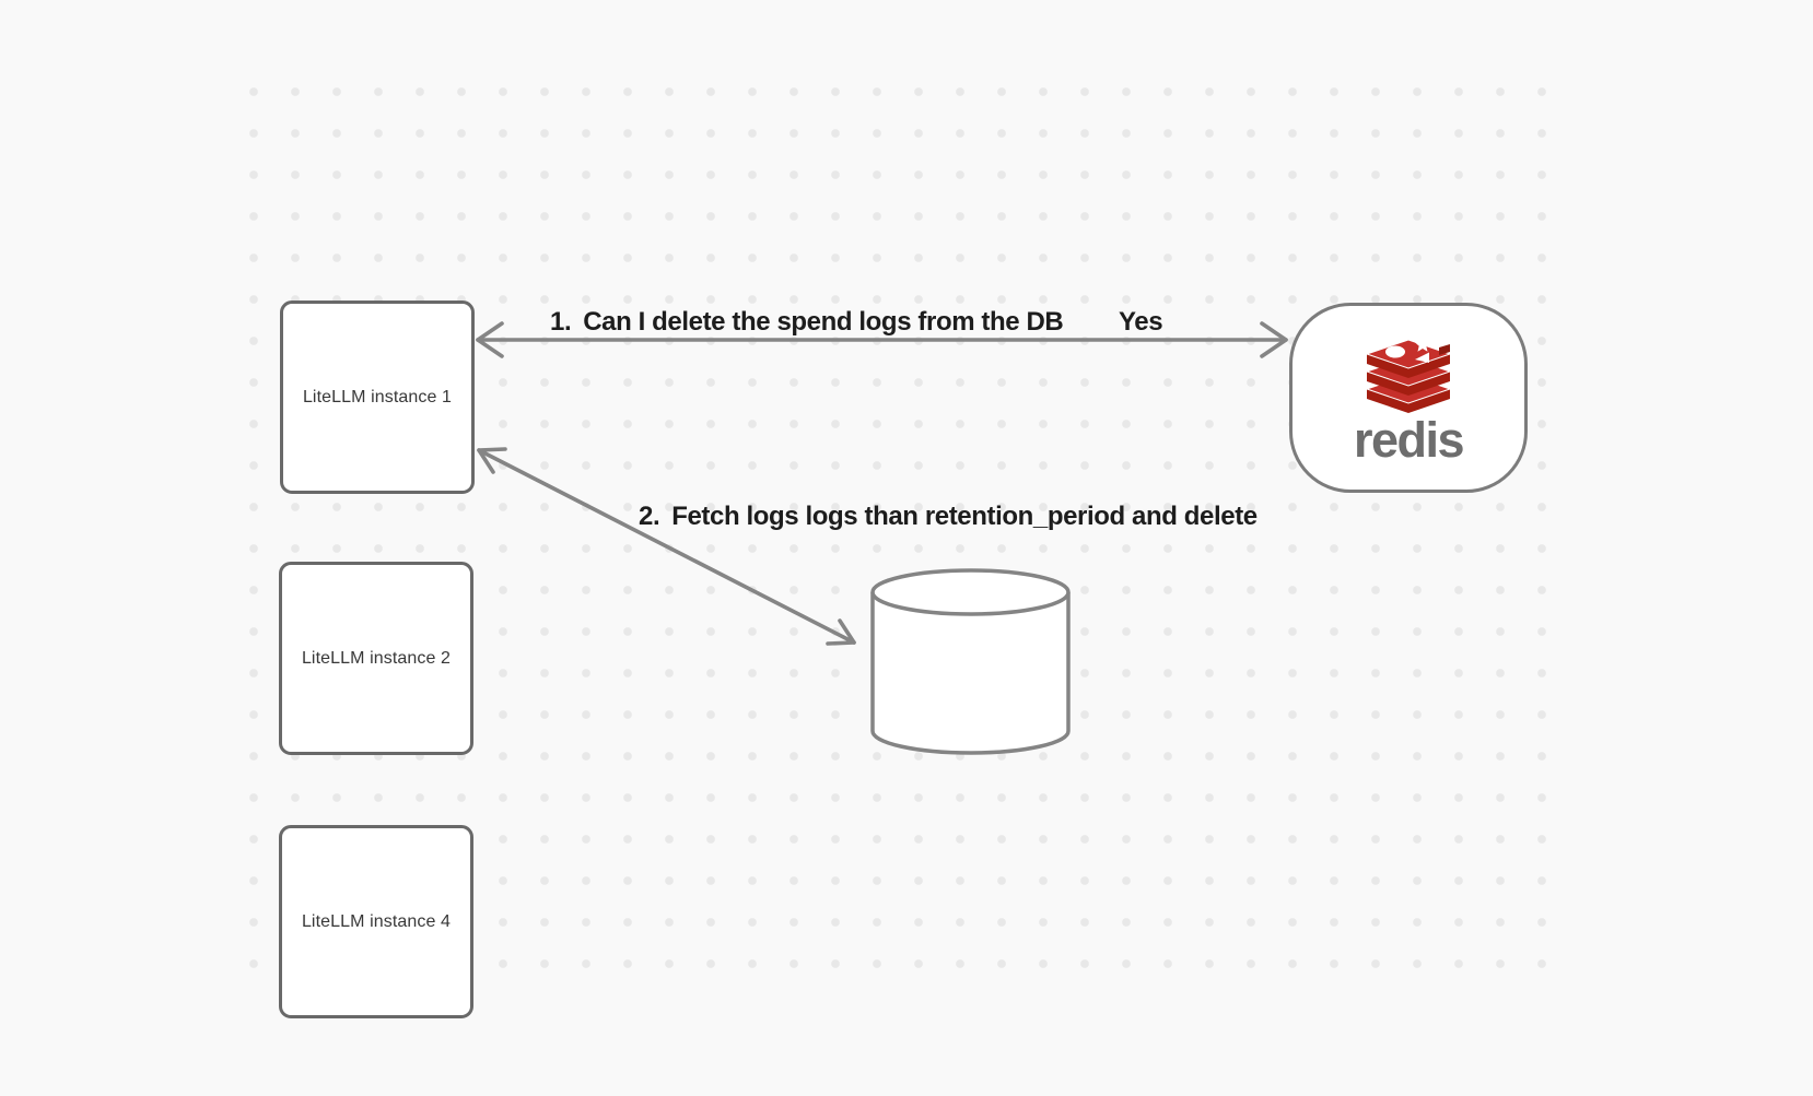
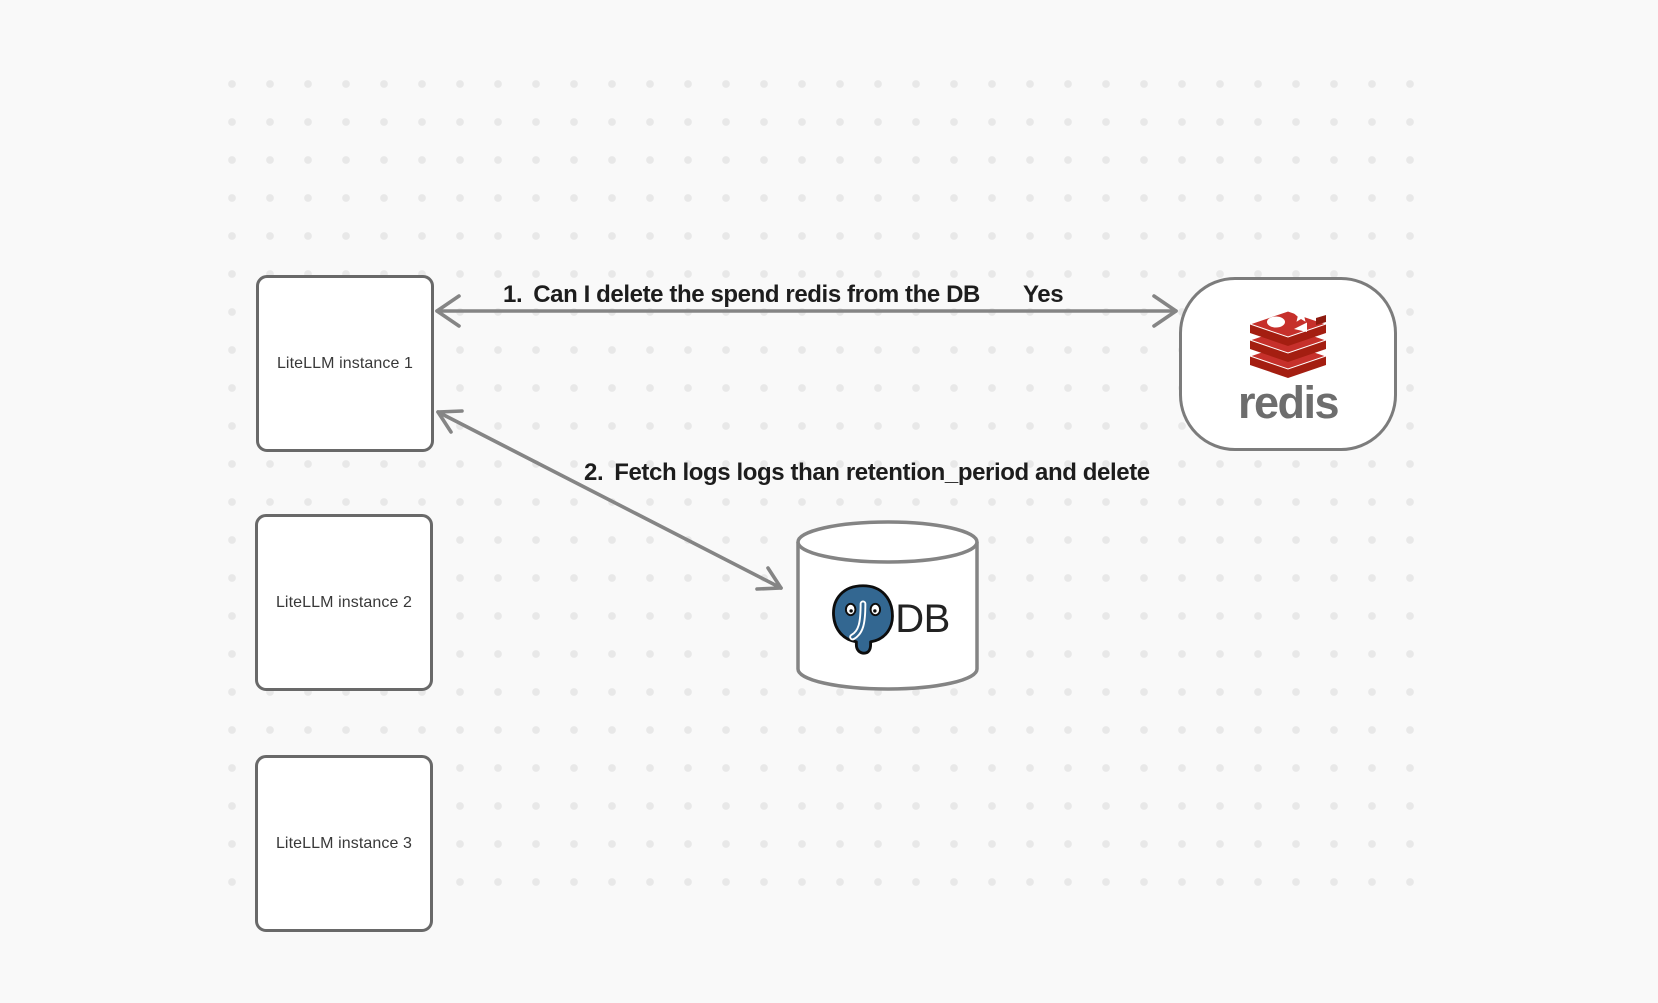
  LiteLLM instance 1
  LiteLLM instance 2
- LiteLLM instance 4
+ LiteLLM instance 3
  redis
+ DB
  1.
- Can I delete the spend logs from the DB
+ Can I delete the spend redis from the DB
  Yes
  2.
  Fetch logs logs than retention_period and delete
